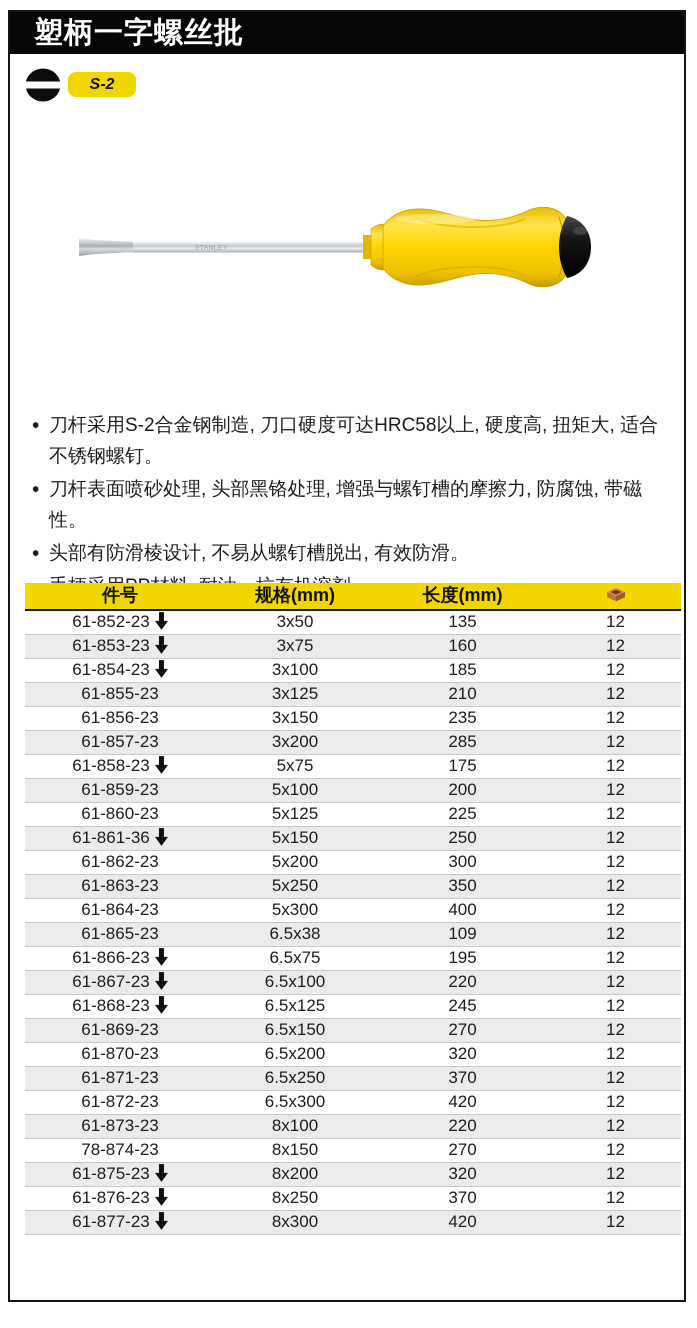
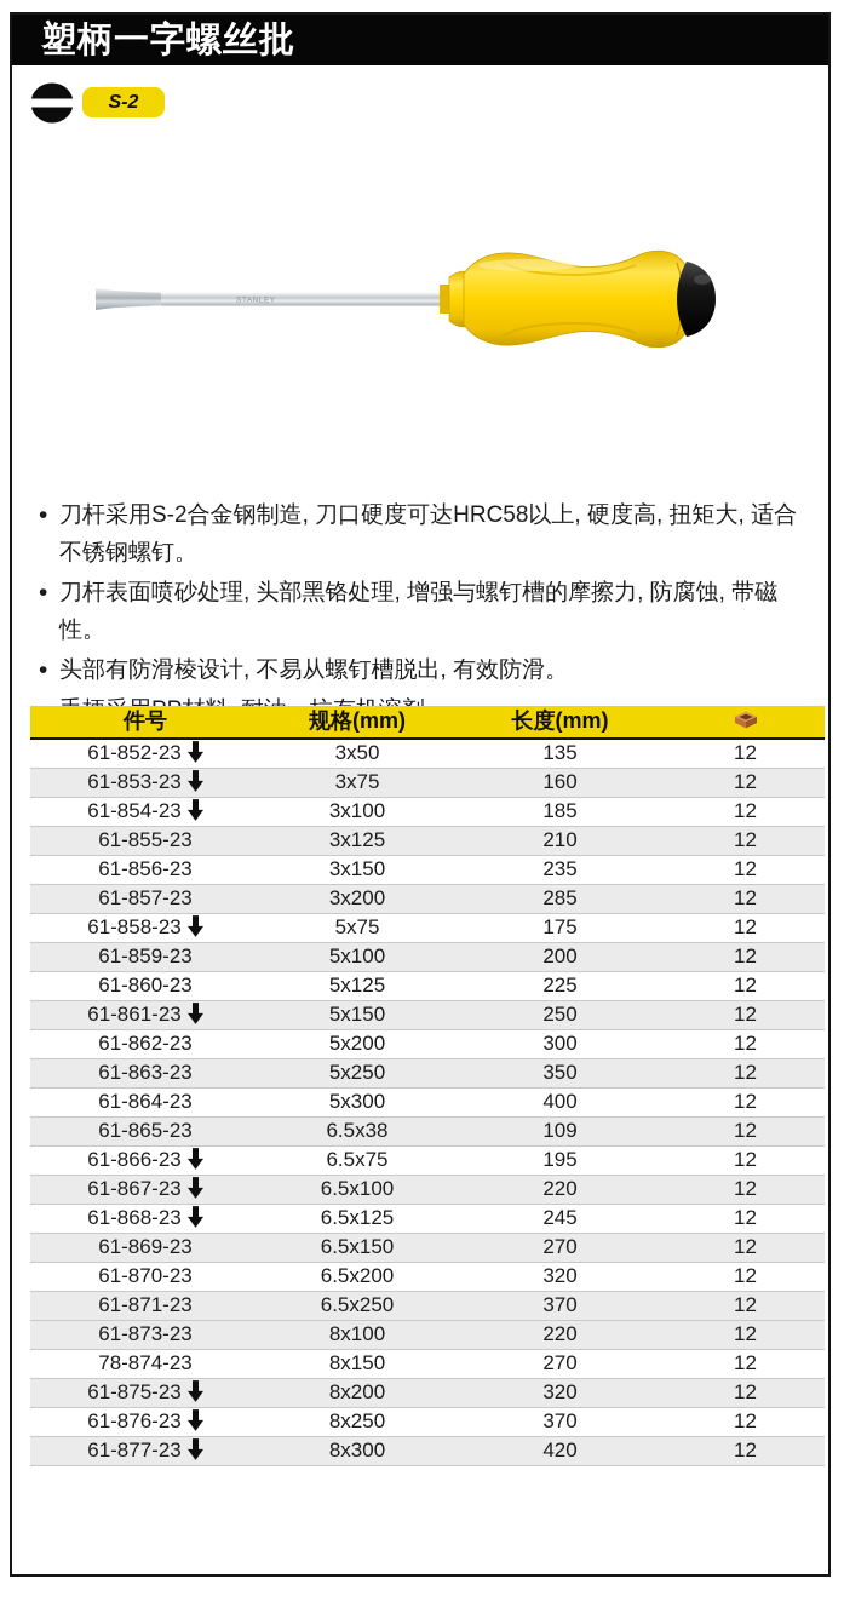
  塑柄一字螺丝批
  S-2
  刀杆采用S-2合金钢制造, 刀口硬度可达HRC58以上, 硬度高, 扭矩大, 适合不锈钢螺钉。
  刀杆表面喷砂处理, 头部黑铬处理, 增强与螺钉槽的摩擦力, 防腐蚀, 带磁性。
  头部有防滑棱设计, 不易从螺钉槽脱出, 有效防滑。
  手柄采用PP材料, 耐油、抗有机溶剂。
  件号	规格(mm)	长度(mm)
  61-852-23	3x50	135	12
  61-853-23	3x75	160	12
  61-854-23	3x100	185	12
  61-855-23	3x125	210	12
  61-856-23	3x150	235	12
  61-857-23	3x200	285	12
  61-858-23	5x75	175	12
  61-859-23	5x100	200	12
  61-860-23	5x125	225	12
- 61-861-36	5x150	250	12
+ 61-861-23	5x150	250	12
  61-862-23	5x200	300	12
  61-863-23	5x250	350	12
  61-864-23	5x300	400	12
  61-865-23	6.5x38	109	12
  61-866-23	6.5x75	195	12
  61-867-23	6.5x100	220	12
  61-868-23	6.5x125	245	12
  61-869-23	6.5x150	270	12
  61-870-23	6.5x200	320	12
  61-871-23	6.5x250	370	12
- 61-872-23	6.5x300	420	12
  61-873-23	8x100	220	12
  78-874-23	8x150	270	12
  61-875-23	8x200	320	12
  61-876-23	8x250	370	12
  61-877-23	8x300	420	12
